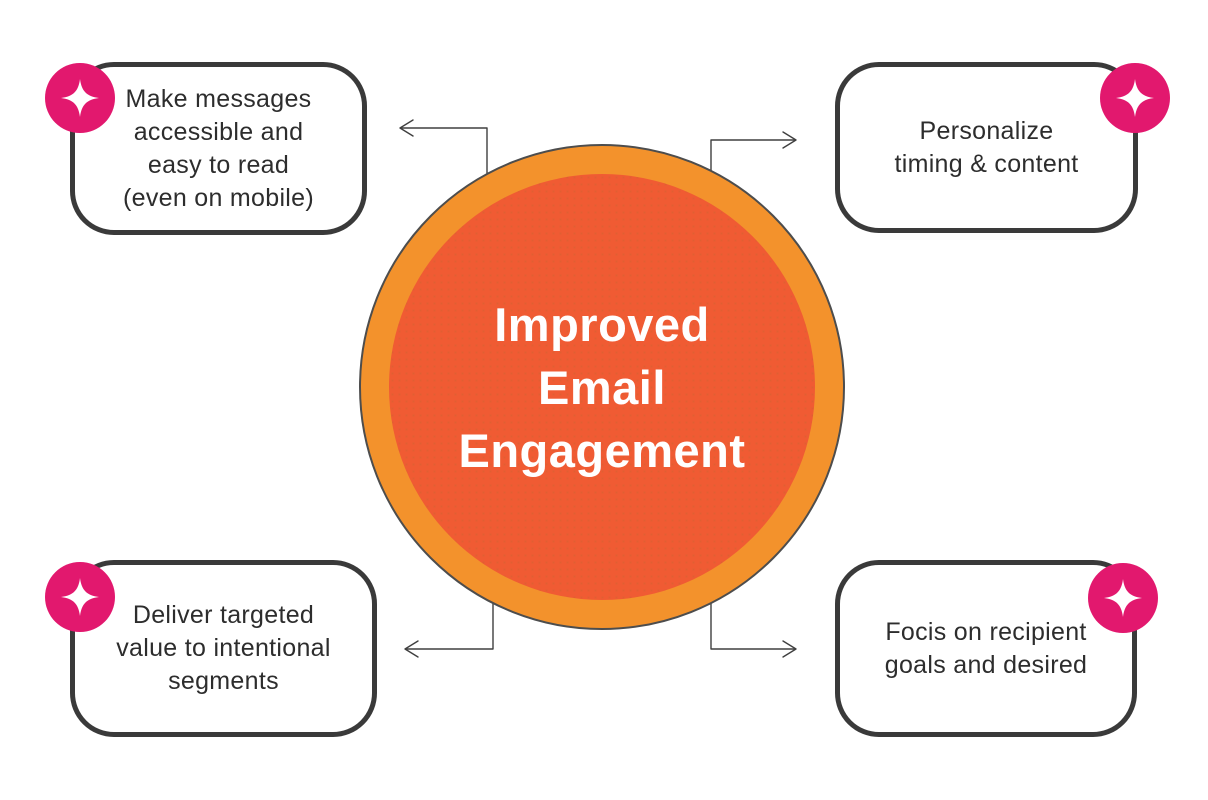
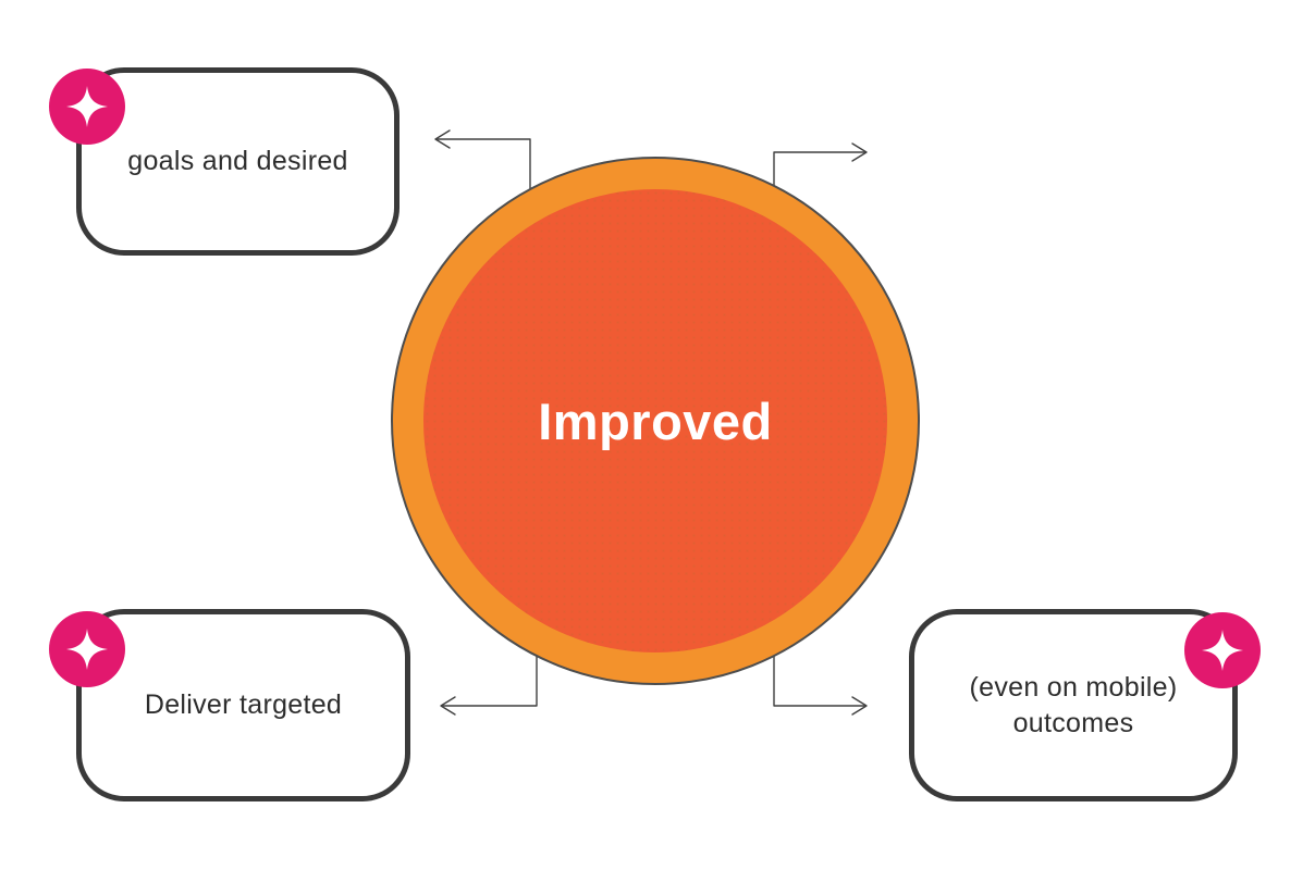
  Improved
- Email
- Engagement
- Make messages
- accessible and
- easy to read
- (even on mobile)
+ goals and desired
- Personalize
- timing & content
  Deliver targeted
- value to intentional
- segments
- Focis on recipient
- goals and desired
+ (even on mobile)
+ outcomes
